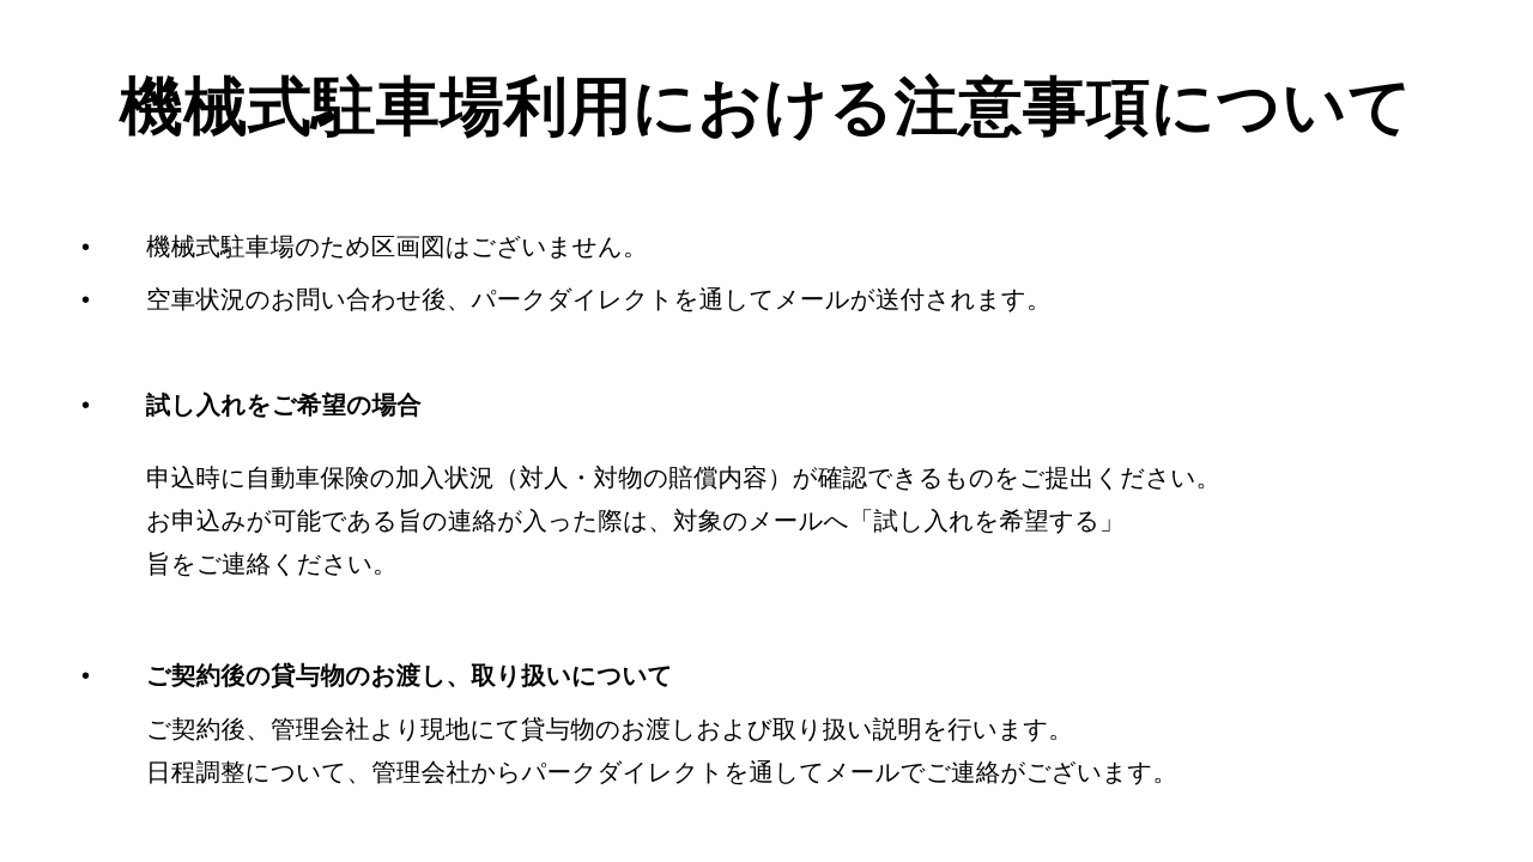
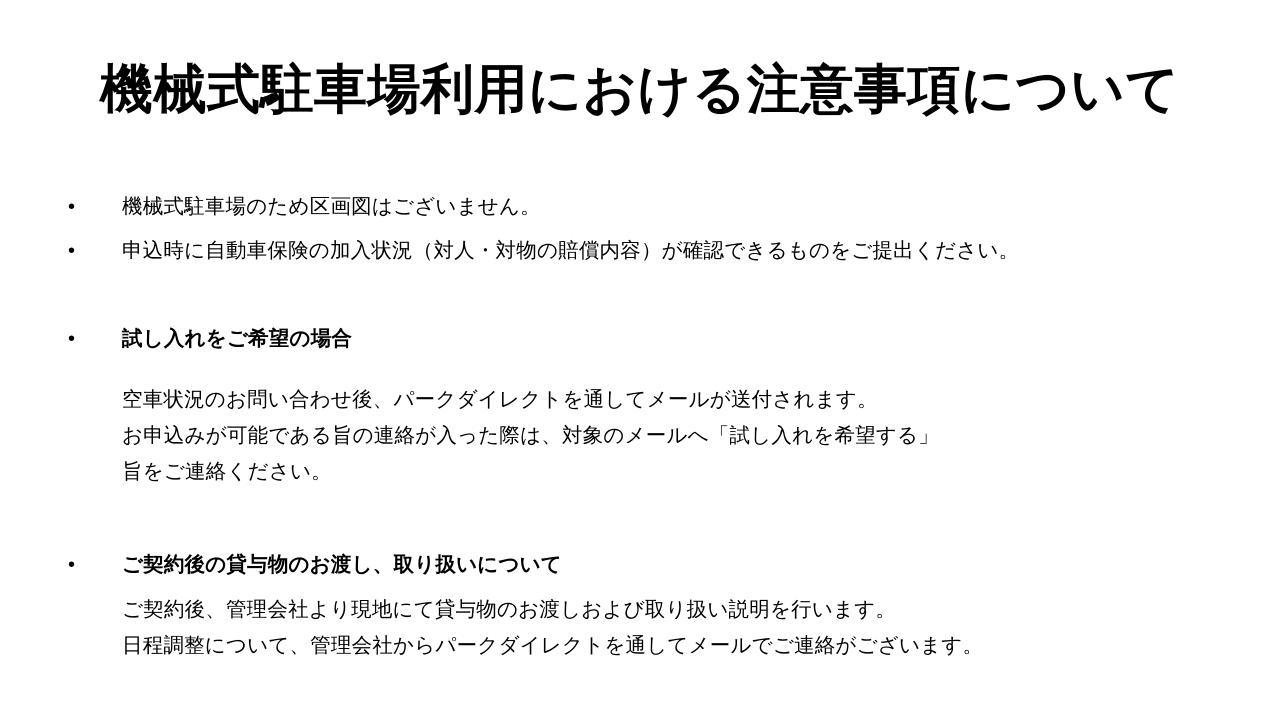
  機械式駐車場利用における注意事項について
  •
  機械式駐車場のため区画図はございません。
  •
- 空車状況のお問い合わせ後、パークダイレクトを通してメールが送付されます。
+ 申込時に自動車保険の加入状況（対人・対物の賠償内容）が確認できるものをご提出ください。
  •
  試し入れをご希望の場合
- 申込時に自動車保険の加入状況（対人・対物の賠償内容）が確認できるものをご提出ください。
+ 空車状況のお問い合わせ後、パークダイレクトを通してメールが送付されます。
  お申込みが可能である旨の連絡が入った際は、対象のメールへ「試し入れを希望する」
  旨をご連絡ください。
  •
  ご契約後の貸与物のお渡し、取り扱いについて
  ご契約後、管理会社より現地にて貸与物のお渡しおよび取り扱い説明を行います。
  日程調整について、管理会社からパークダイレクトを通してメールでご連絡がございます。
